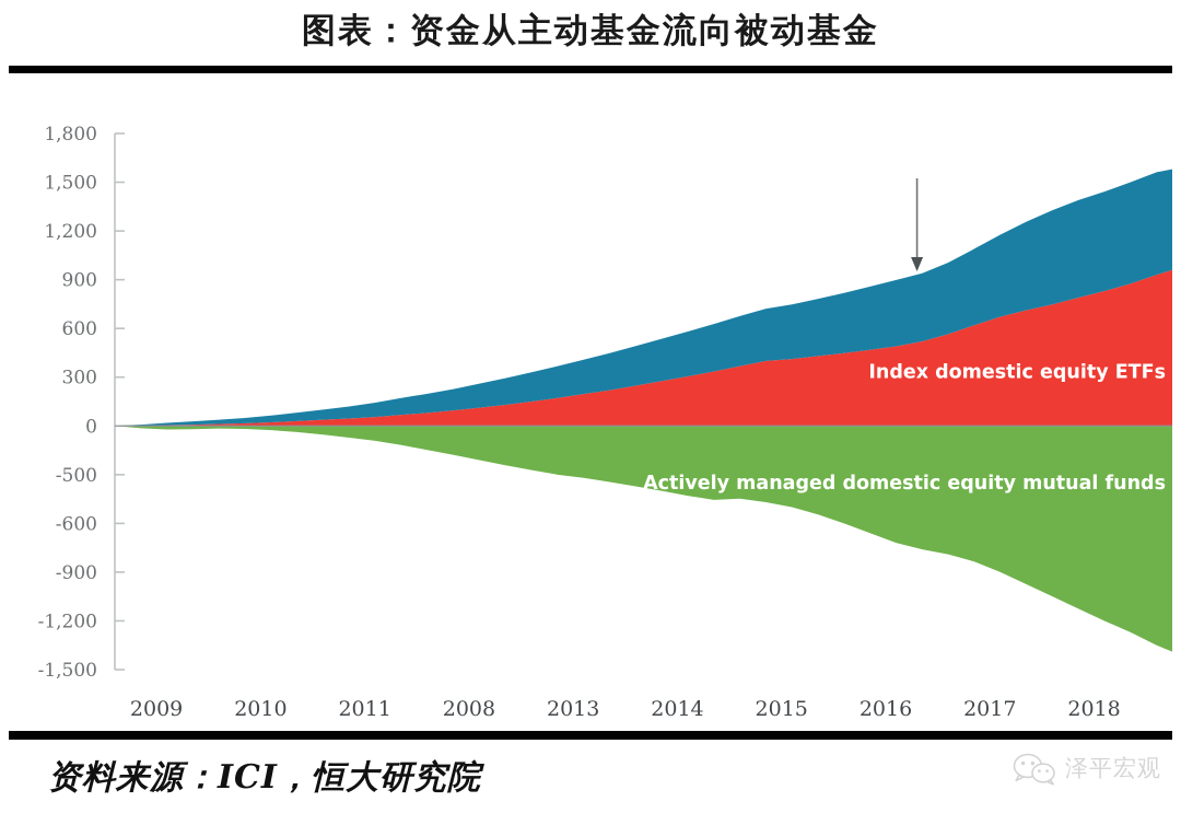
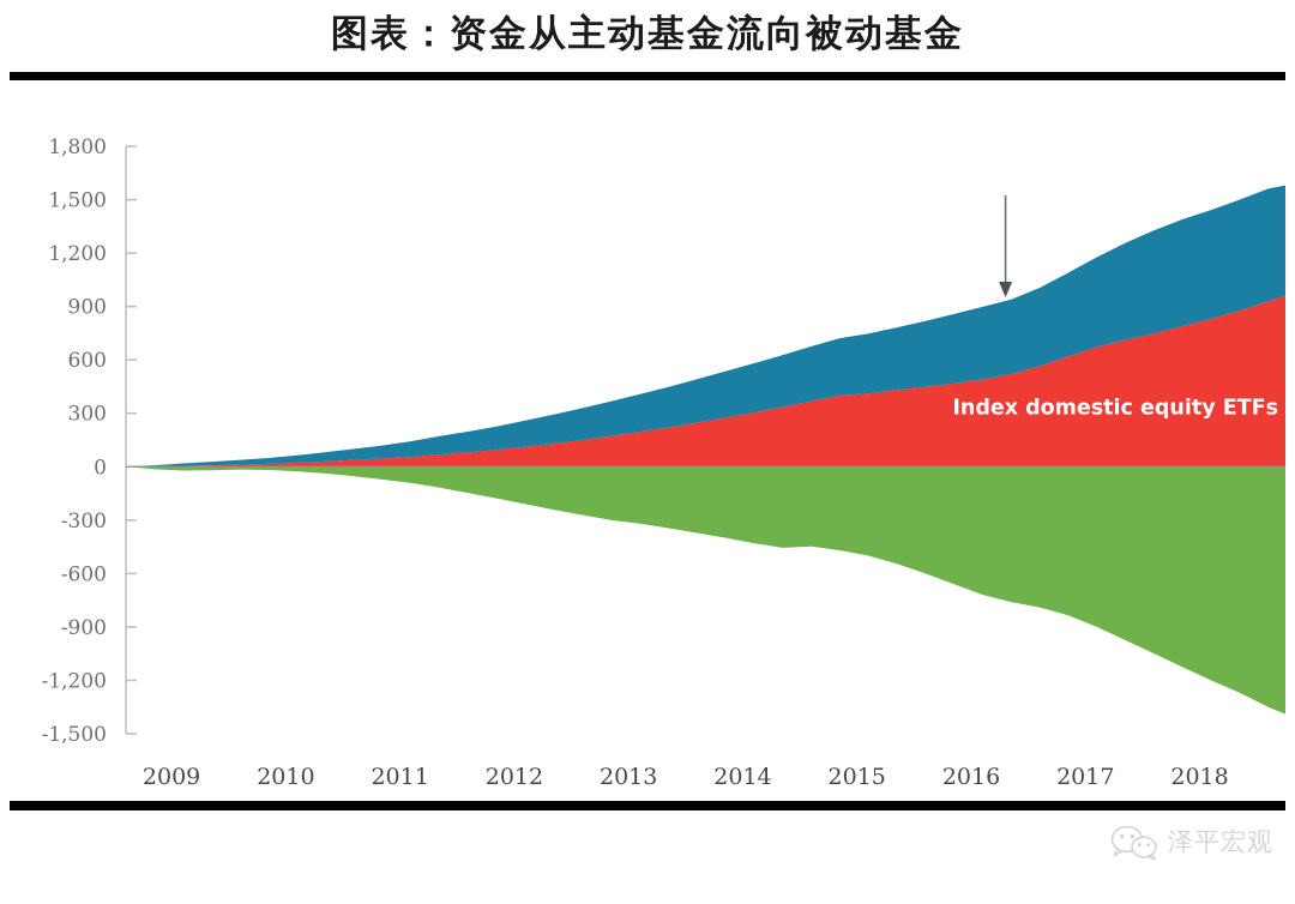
  图表：资金从主动基金流向被动基金
  1,800
  1,500
  1,200
  900
  600
  300
  0
- -500
+ -300
  -600
  -900
  -1,200
  -1,500
  2009
  2010
  2011
- 2008
+ 2012
  2013
  2014
  2015
  2016
  2017
  2018
  Index domestic equity ETFs
- Actively managed domestic equity mutual funds
- 资料来源：ICI，恒大研究院
  泽平宏观
